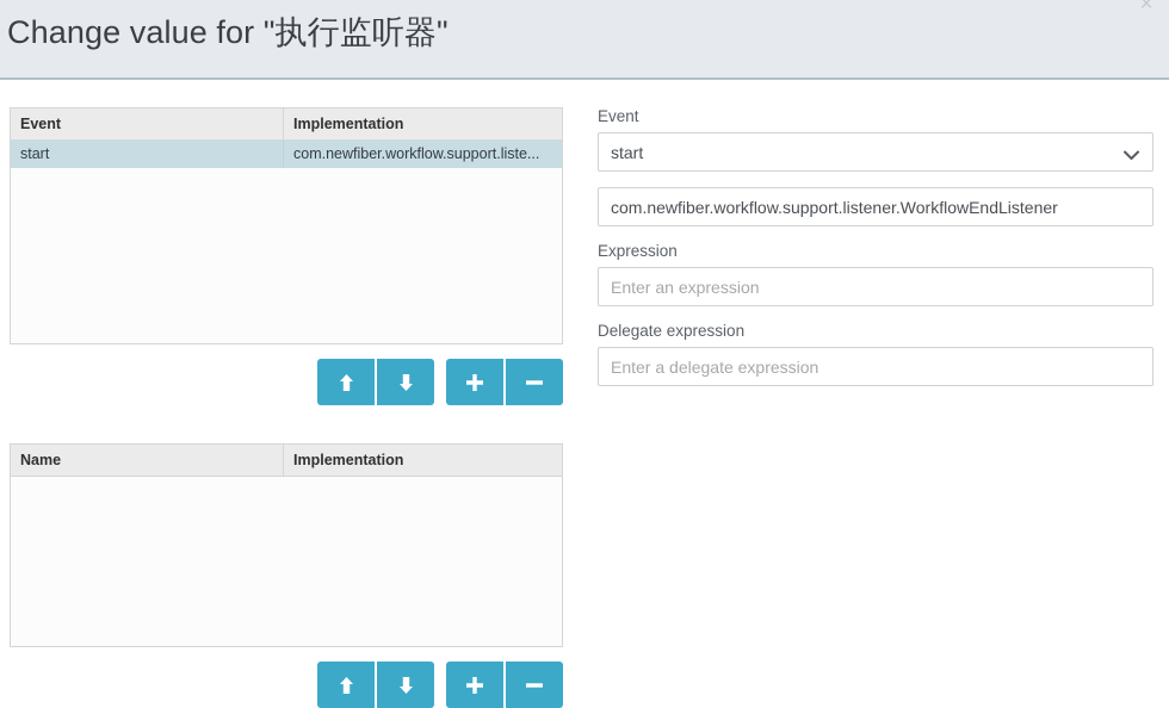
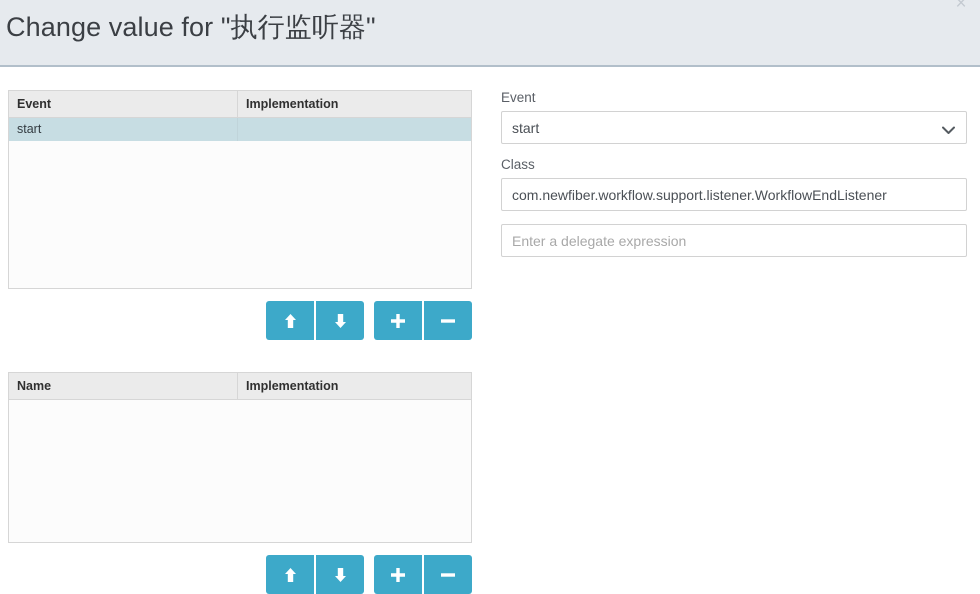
  Change value for "执行监听器"
  ×
  Event
  Implementation
  start
- com.newfiber.workflow.support.liste...
  Name
  Implementation
  Event
  start
+ Class
  com.newfiber.workflow.support.listener.WorkflowEndListener
- Expression
- Enter an expression
- Delegate expression
  Enter a delegate expression
